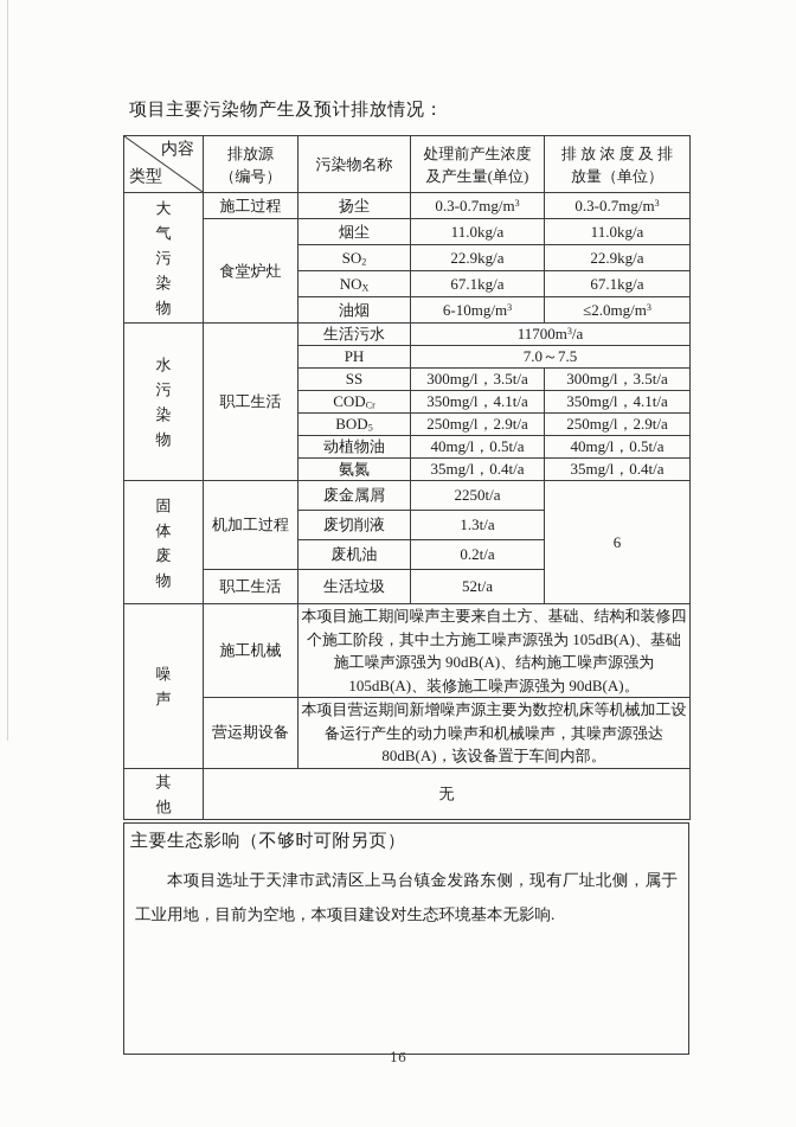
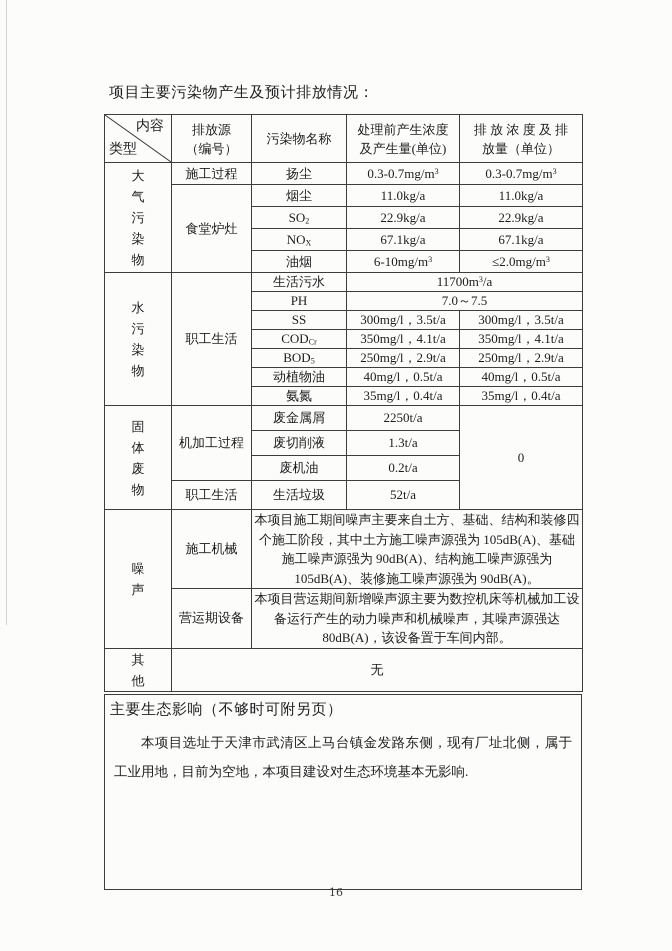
  项目主要污染物产生及预计排放情况：
  内容 类型	排放源 （编号）	污染物名称	处理前产生浓度 及产生量(单位)	排 放 浓 度 及 排 放量（单位）
  大 气 污 染 物	施工过程	扬尘	0.3-0.7mg/m3	0.3-0.7mg/m3
  食堂炉灶	烟尘	11.0kg/a	11.0kg/a
  SO2	22.9kg/a	22.9kg/a
  NOX	67.1kg/a	67.1kg/a
  油烟	6-10mg/m3	≤2.0mg/m3
  水 污 染 物	职工生活	生活污水	11700m3/a
  PH	7.0～7.5
  SS	300mg/l，3.5t/a	300mg/l，3.5t/a
  CODCr	350mg/l，4.1t/a	350mg/l，4.1t/a
  BOD5	250mg/l，2.9t/a	250mg/l，2.9t/a
  动植物油	40mg/l，0.5t/a	40mg/l，0.5t/a
  氨氮	35mg/l，0.4t/a	35mg/l，0.4t/a
- 固 体 废 物	机加工过程	废金属屑	2250t/a	6
+ 固 体 废 物	机加工过程	废金属屑	2250t/a	0
  废切削液	1.3t/a
  废机油	0.2t/a
  职工生活	生活垃圾	52t/a
  噪 声	施工机械	本项目施工期间噪声主要来自土方、基础、结构和装修四个施工阶段，其中土方施工噪声源强为 105dB(A)、基础施工噪声源强为 90dB(A)、结构施工噪声源强为 105dB(A)、装修施工噪声源强为 90dB(A)。
  营运期设备	本项目营运期间新增噪声源主要为数控机床等机械加工设备运行产生的动力噪声和机械噪声，其噪声源强达80dB(A)，该设备置于车间内部。
  其 他	无
  主要生态影响（不够时可附另页）
  本项目选址于天津市武清区上马台镇金发路东侧，现有厂址北侧，属于工业用地，目前为空地，本项目建设对生态环境基本无影响.
  16
